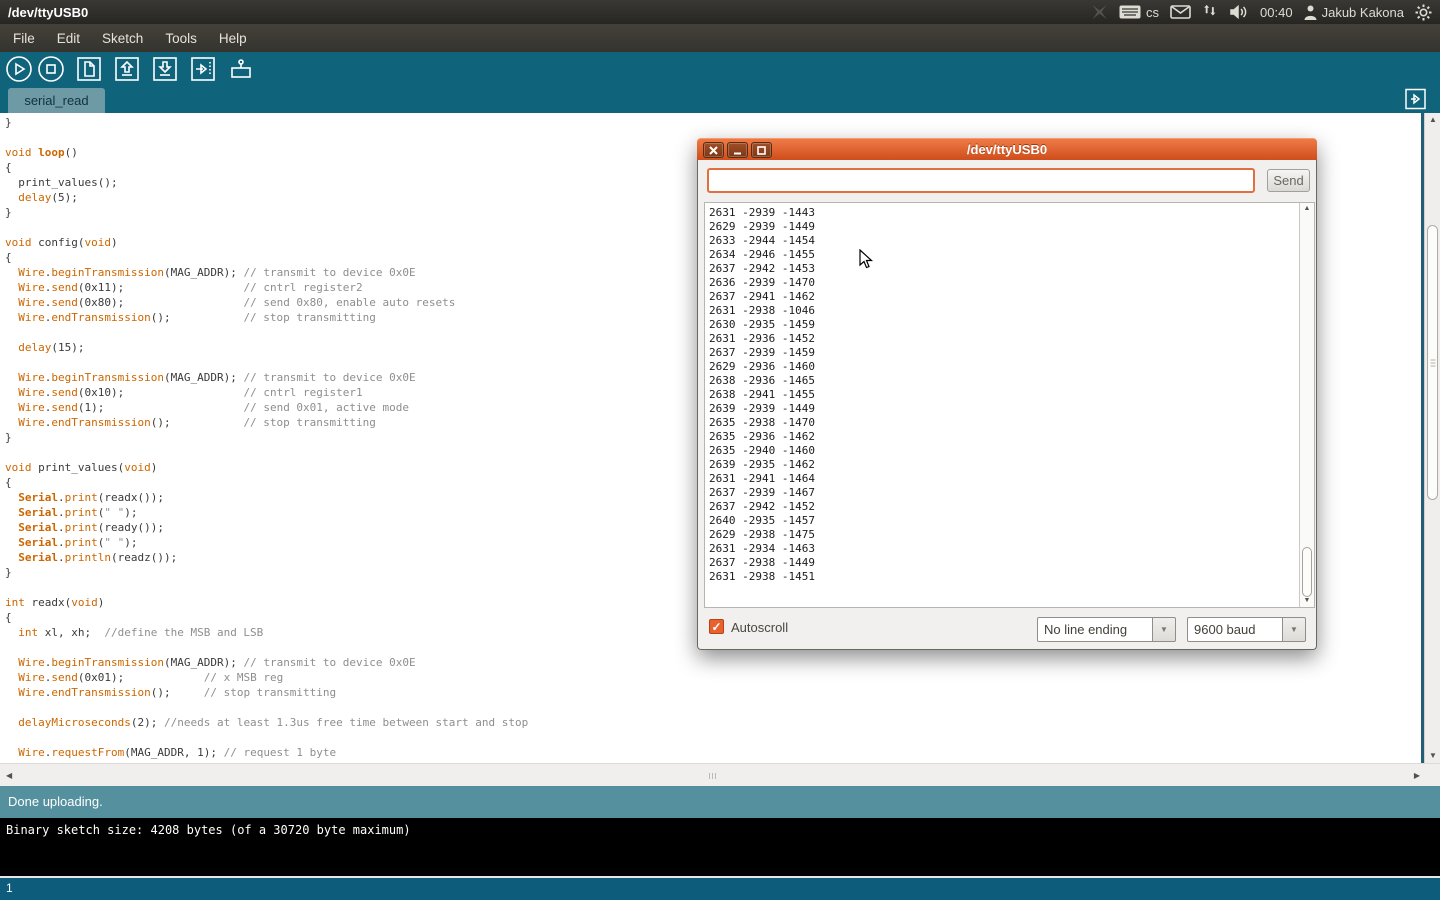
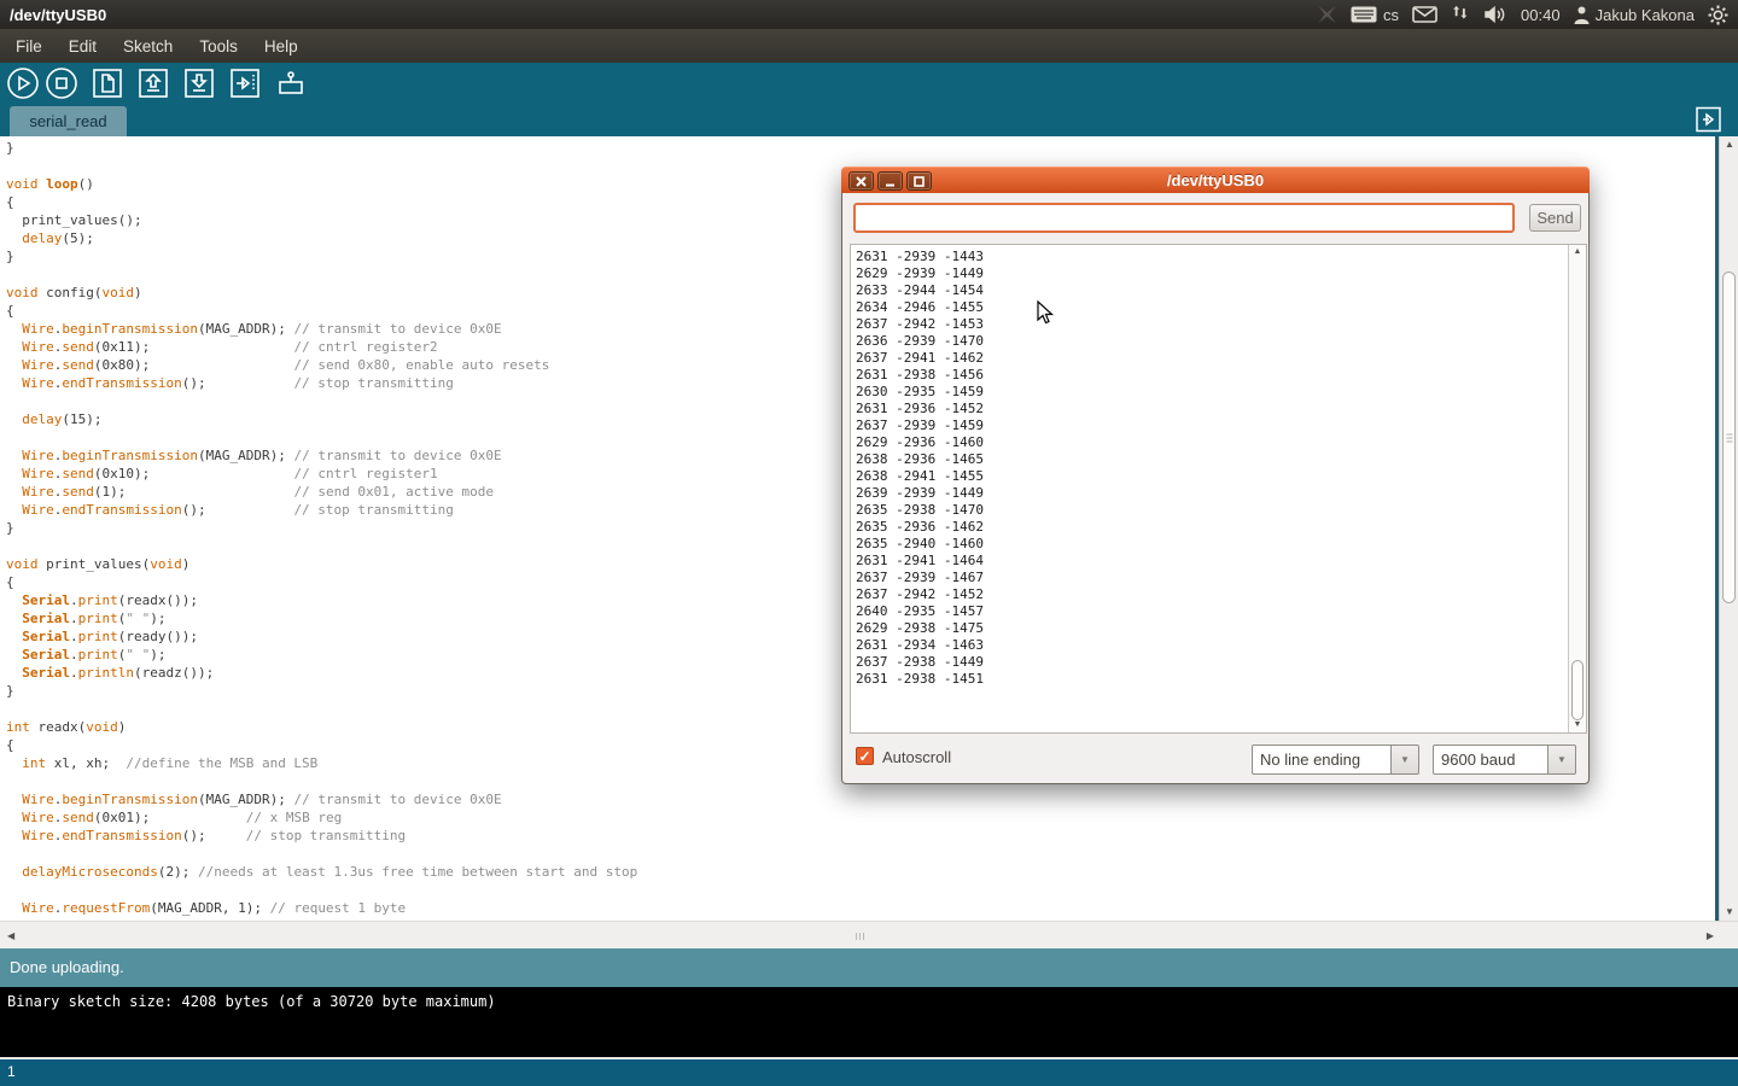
  /dev/ttyUSB0
  cs
  00:40
  Jakub Kakona
  File
  Edit
  Sketch
  Tools
  Help
  serial_read
  }
  void loop()
  {
  print_values();
  delay(5);
  }
  void config(void)
  {
  Wire.beginTransmission(MAG_ADDR); // transmit to device 0x0E
  Wire.send(0x11); // cntrl register2
  Wire.send(0x80); // send 0x80, enable auto resets
  Wire.endTransmission(); // stop transmitting
  delay(15);
  Wire.beginTransmission(MAG_ADDR); // transmit to device 0x0E
  Wire.send(0x10); // cntrl register1
  Wire.send(1); // send 0x01, active mode
  Wire.endTransmission(); // stop transmitting
  }
  void print_values(void)
  {
  Serial.print(readx());
  Serial.print(" ");
  Serial.print(ready());
  Serial.print(" ");
  Serial.println(readz());
  }
  int readx(void)
  {
  int xl, xh; //define the MSB and LSB
  Wire.beginTransmission(MAG_ADDR); // transmit to device 0x0E
  Wire.send(0x01); // x MSB reg
  Wire.endTransmission(); // stop transmitting
  delayMicroseconds(2); //needs at least 1.3us free time between start and stop
  Wire.requestFrom(MAG_ADDR, 1); // request 1 byte
  ▲
  ▼
  ◀
  ▶
  Done uploading.
  Binary sketch size: 4208 bytes (of a 30720 byte maximum)
  1
  /dev/ttyUSB0
  Send
  2631 -2939 -1443
  2629 -2939 -1449
  2633 -2944 -1454
  2634 -2946 -1455
  2637 -2942 -1453
  2636 -2939 -1470
  2637 -2941 -1462
- 2631 -2938 -1046
+ 2631 -2938 -1456
  2630 -2935 -1459
  2631 -2936 -1452
  2637 -2939 -1459
  2629 -2936 -1460
  2638 -2936 -1465
  2638 -2941 -1455
  2639 -2939 -1449
  2635 -2938 -1470
  2635 -2936 -1462
  2635 -2940 -1460
- 2639 -2935 -1462
  2631 -2941 -1464
  2637 -2939 -1467
  2637 -2942 -1452
  2640 -2935 -1457
  2629 -2938 -1475
  2631 -2934 -1463
  2637 -2938 -1449
  2631 -2938 -1451
  ✓
  Autoscroll
  No line ending
  ▼
  9600 baud
  ▼
